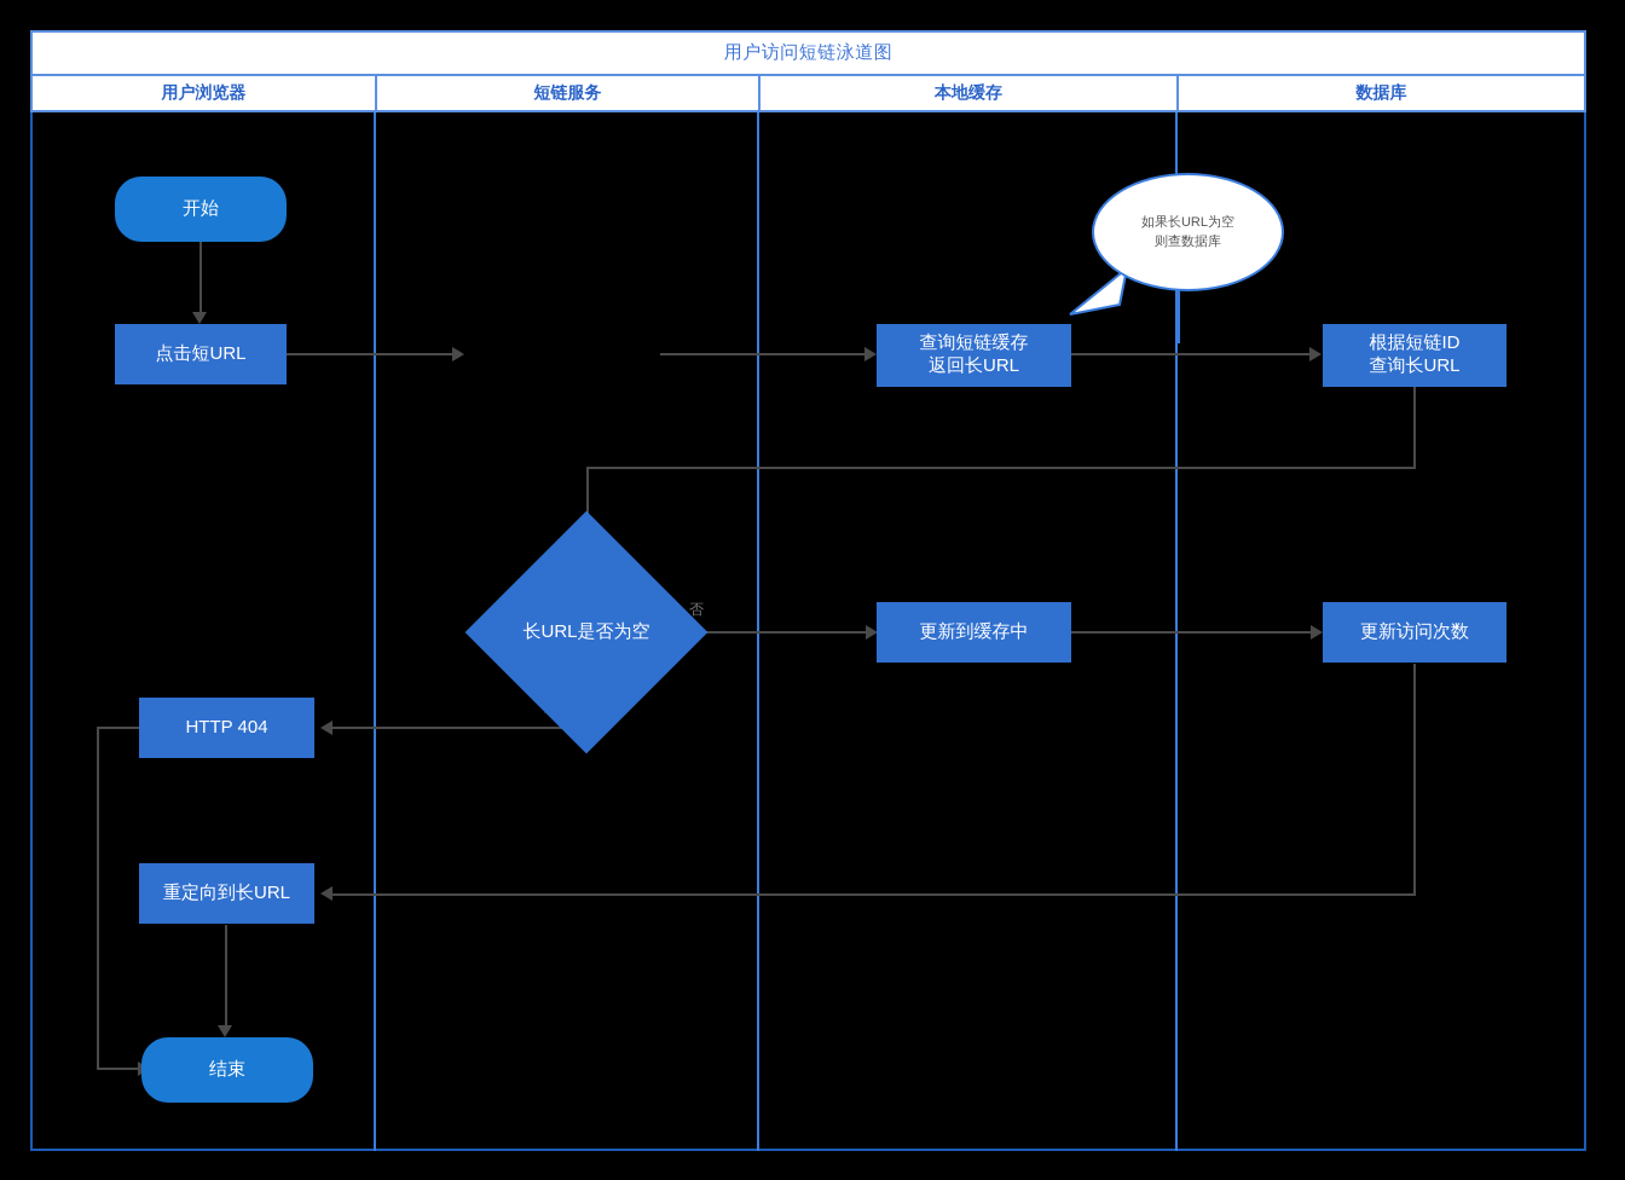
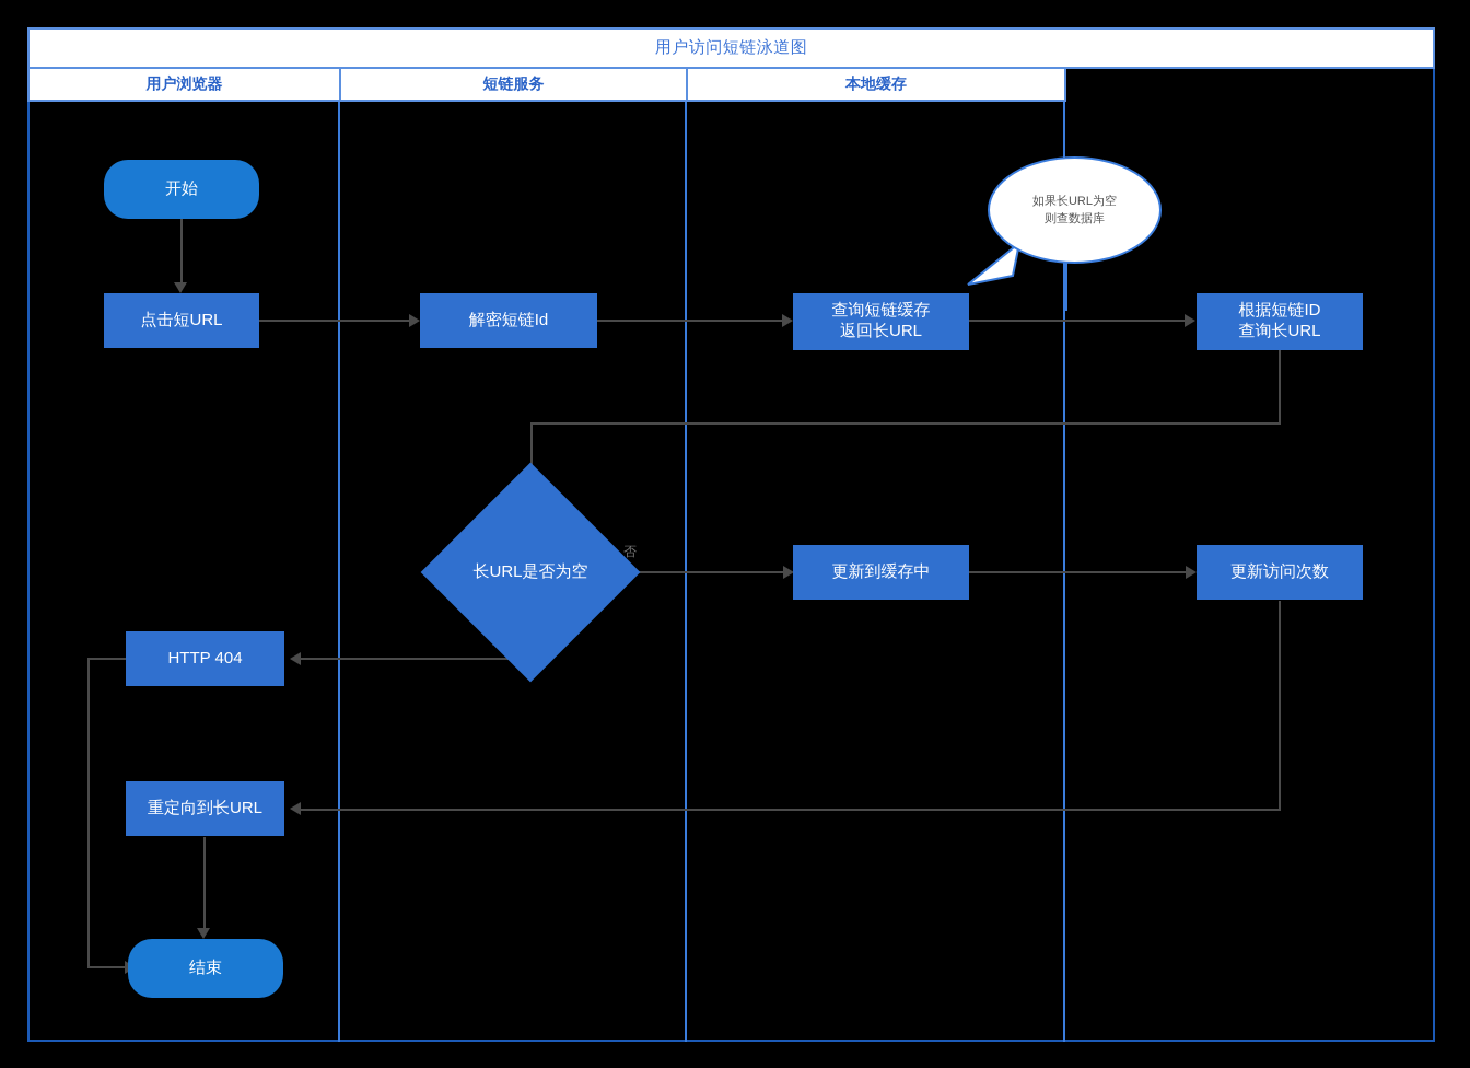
  用户访问短链泳道图
  用户浏览器
  短链服务
  本地缓存
- 数据库
  否
  开始
  点击短URL
+ 解密短链Id
  查询短链缓存
  返回长URL
  根据短链ID
  查询长URL
  长URL是否为空
  更新到缓存中
  更新访问次数
  HTTP 404
  重定向到长URL
  结束
  如果长URL为空
  则查数据库
